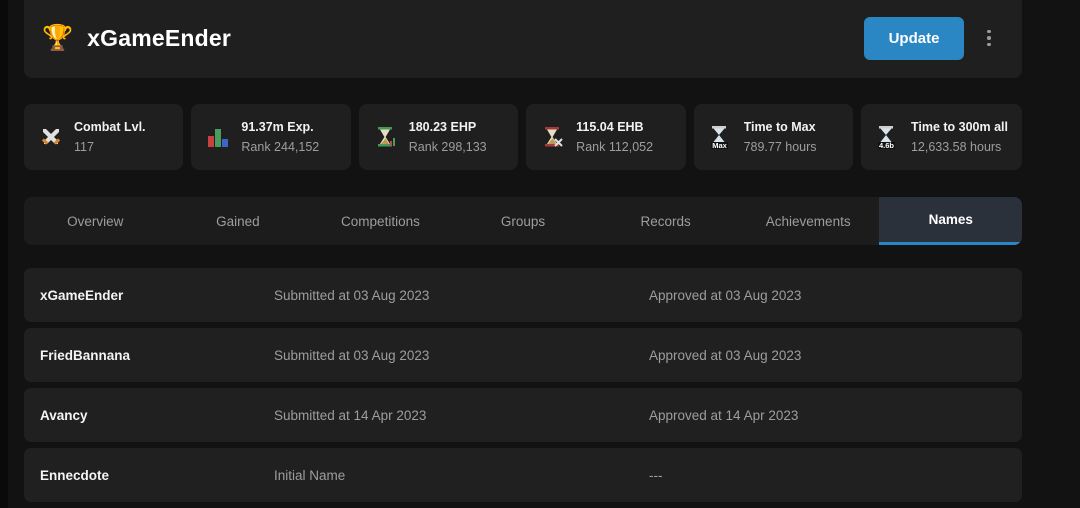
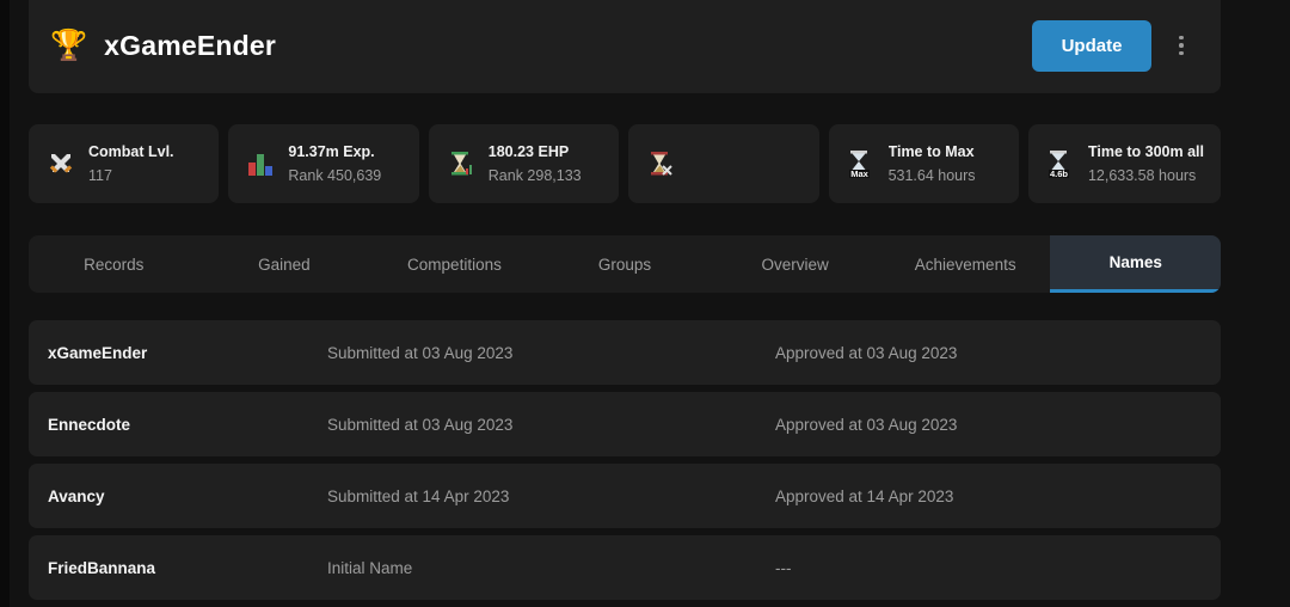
  🏆
  xGameEnder
  Update
  Combat Lvl.
  117
  91.37m Exp.
- Rank 244,152
+ Rank 450,639
  180.23 EHP
  Rank 298,133
- 115.04 EHB
- Rank 112,052
  Max
  Time to Max
- 789.77 hours
+ 531.64 hours
  4.6b
  Time to 300m all
  12,633.58 hours
- Overview
+ Records
  Gained
  Competitions
  Groups
- Records
+ Overview
  Achievements
  Names
  xGameEnder
  Submitted at 03 Aug 2023
  Approved at 03 Aug 2023
- FriedBannana
+ Ennecdote
  Submitted at 03 Aug 2023
  Approved at 03 Aug 2023
  Avancy
  Submitted at 14 Apr 2023
  Approved at 14 Apr 2023
- Ennecdote
+ FriedBannana
  Initial Name
  ---
